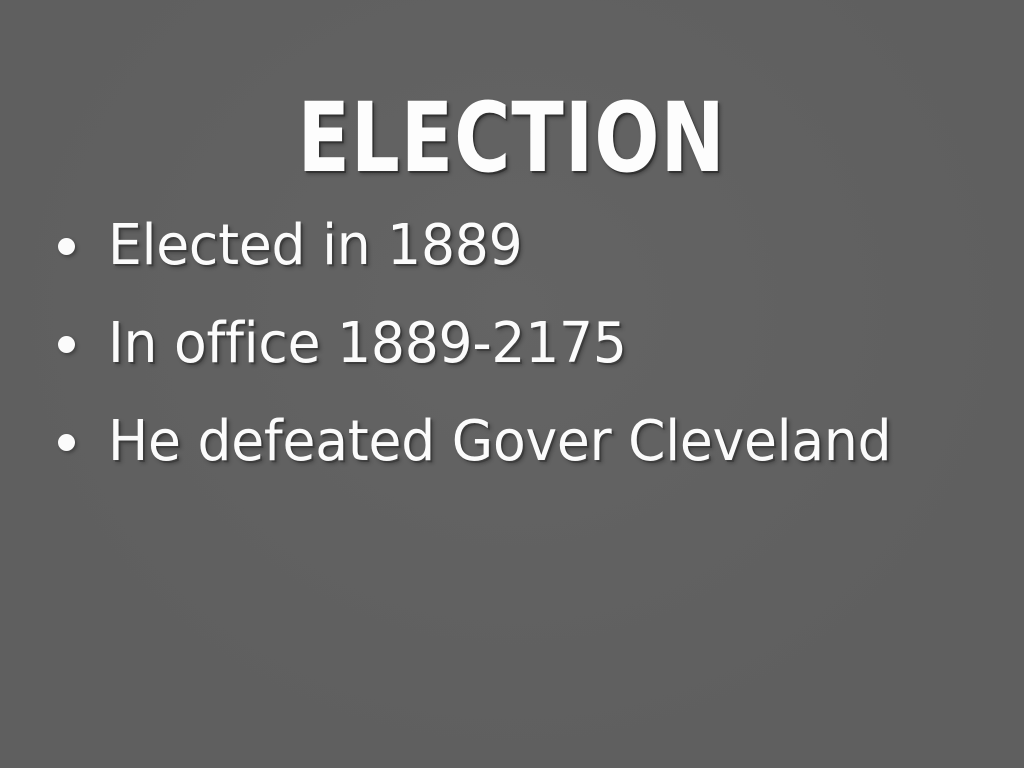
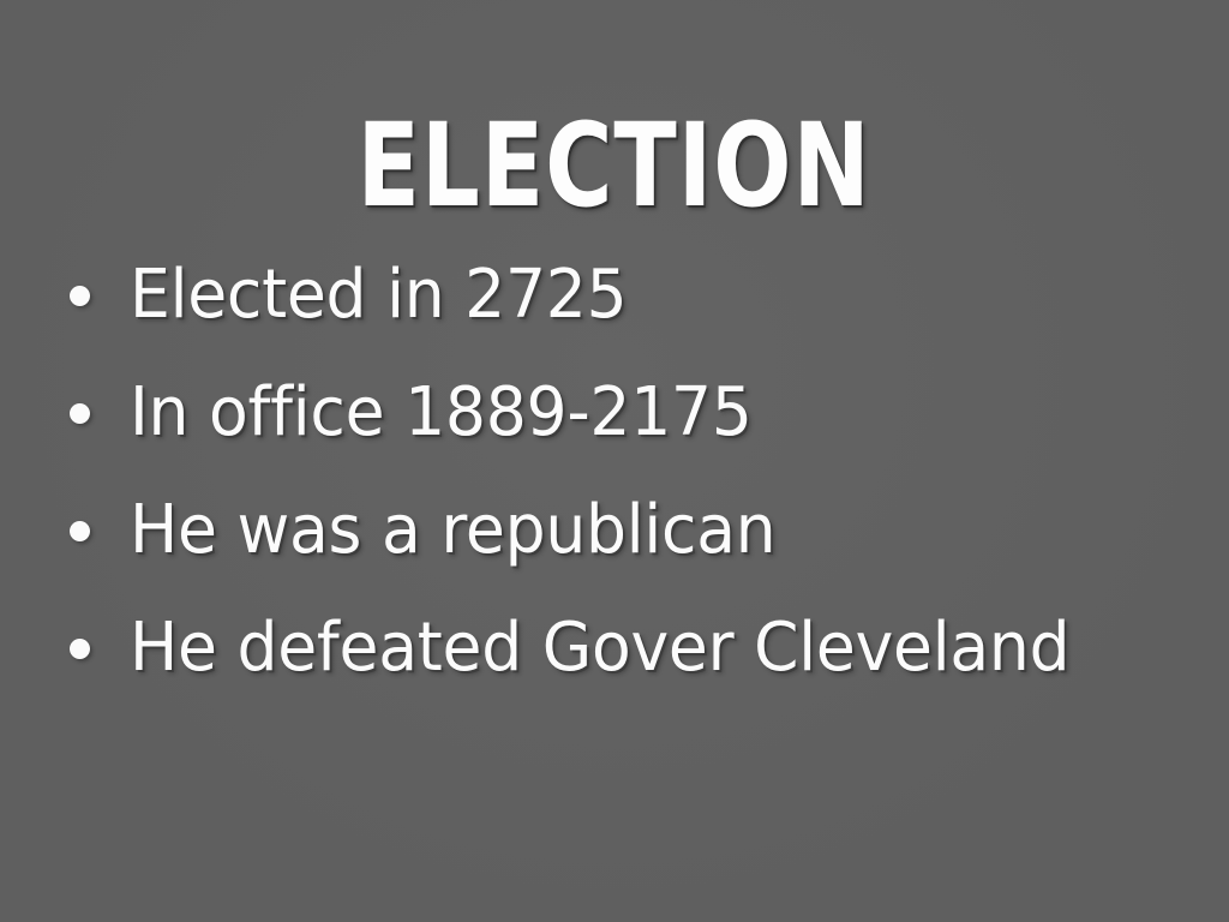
  ELECTION
- Elected in 1889
+ Elected in 2725
  In office 1889-2175
+ He was a republican
  He defeated Gover Cleveland
